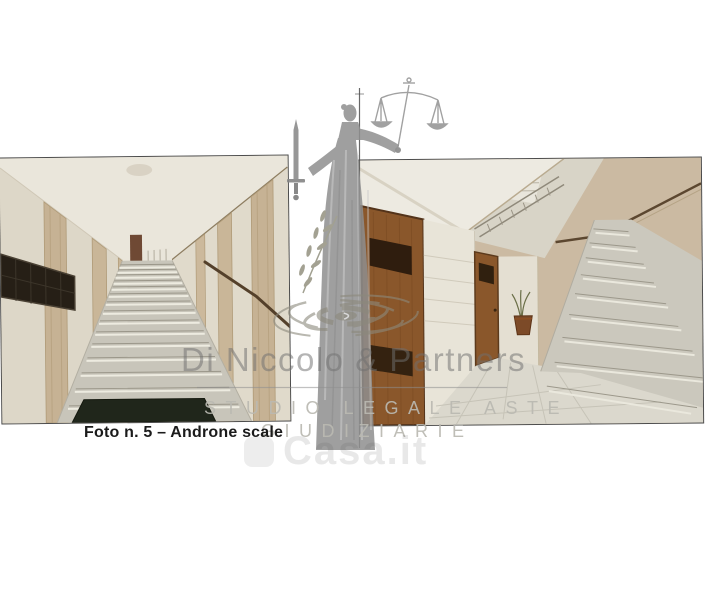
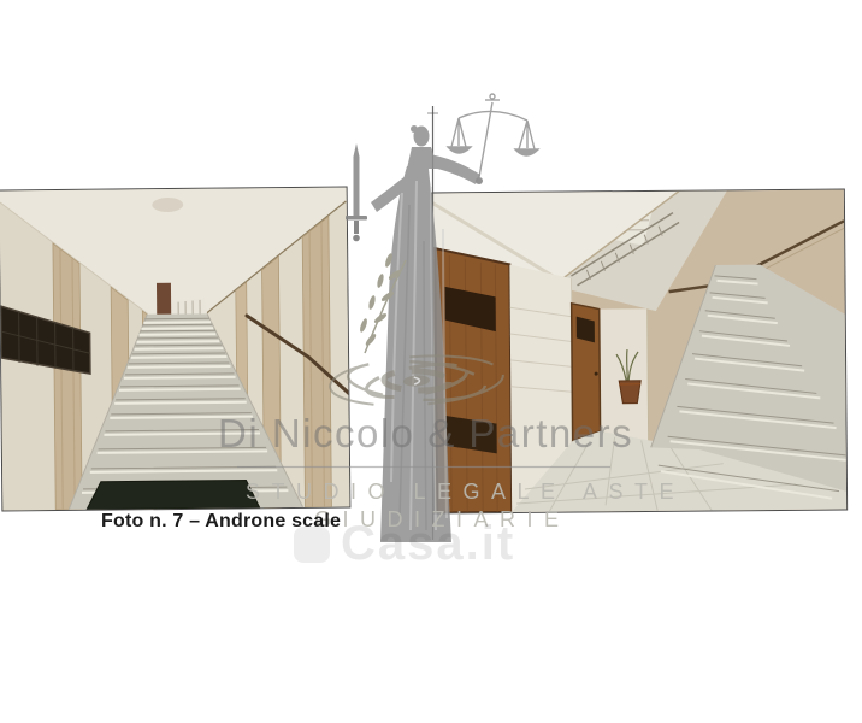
  Di Niccolo & Partners
  STUDIO LEGALE ASTE
  GIUDIZIARIE
- Foto n. 5 – Androne scale
+ Foto n. 7 – Androne scale
  Casa.it
